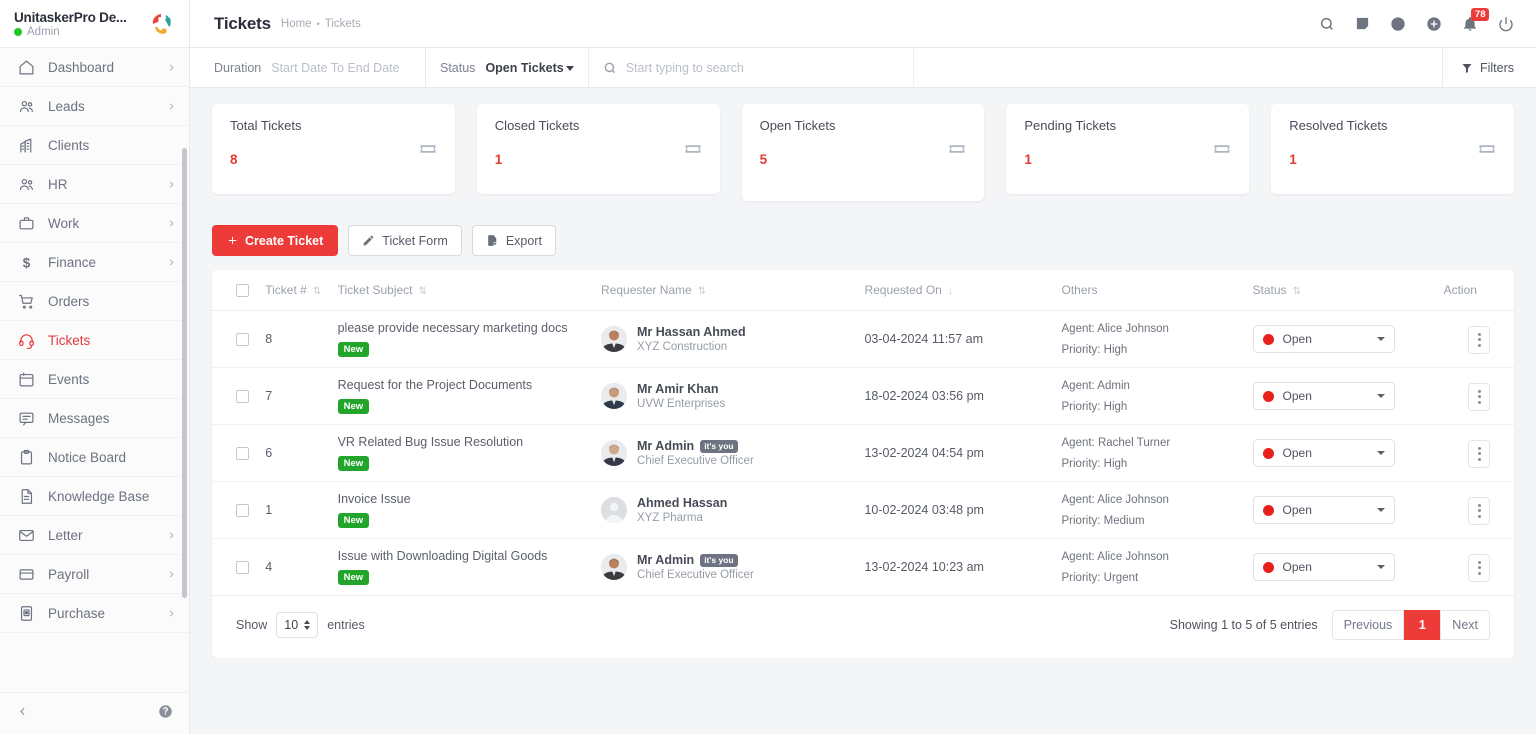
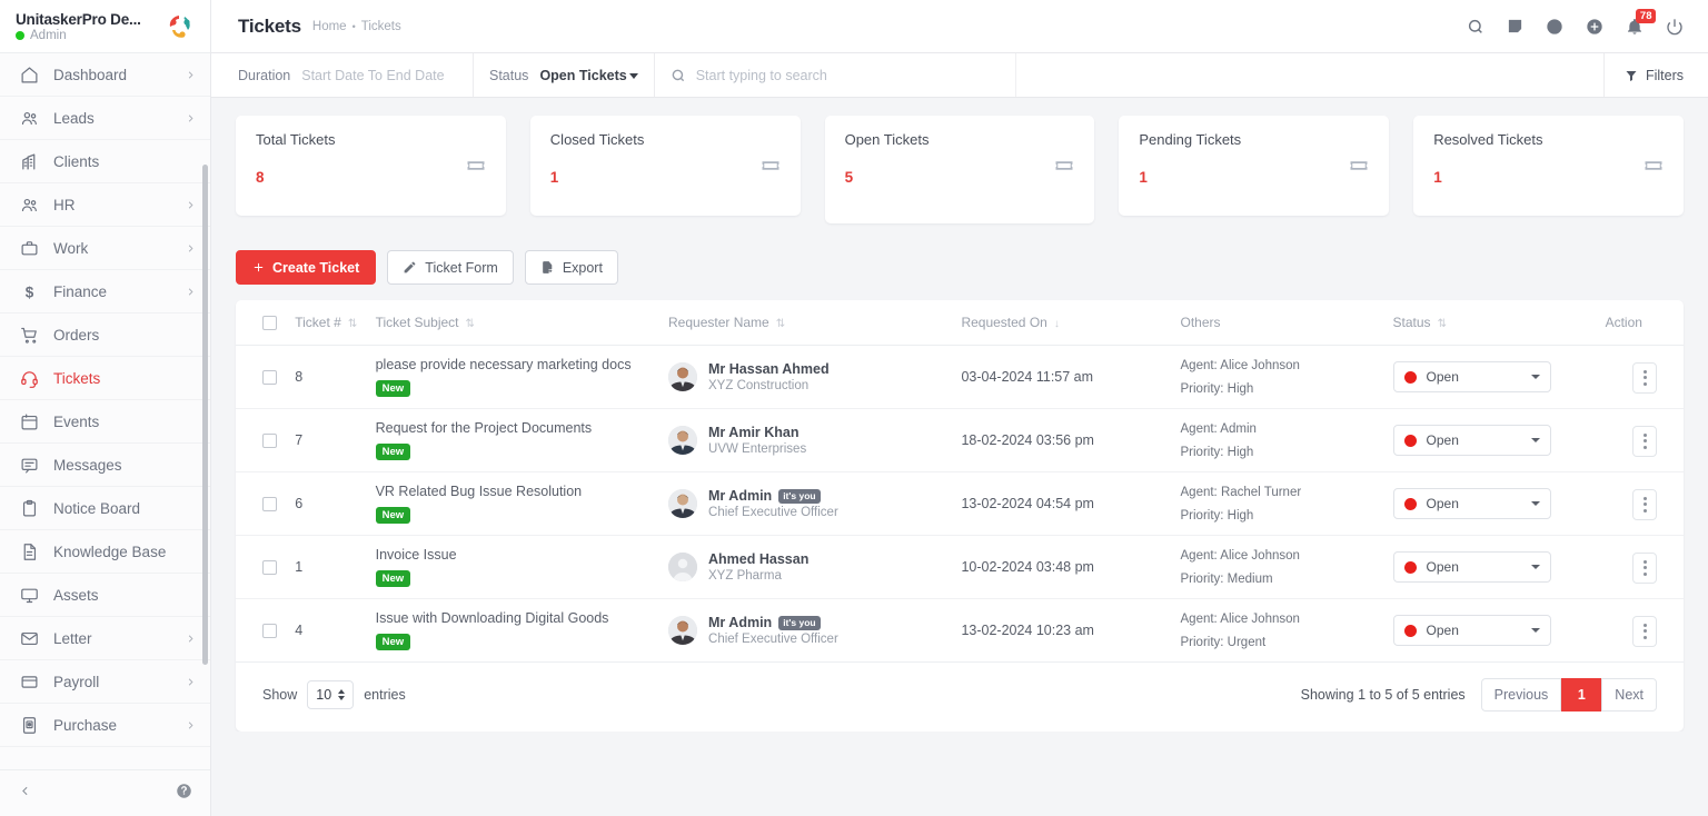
  UnitaskerPro De...
  Admin
  Dashboard
  Leads
  Clients
  HR
  Work
  $
  Finance
  Orders
  Tickets
  Events
  Messages
  Notice Board
  Knowledge Base
+ Assets
  Letter
  Payroll
  Purchase
  Tickets
  Home
  •
  Tickets
  78
  Duration
  Start Date To End Date
  Status
  Open Tickets
  Start typing to search
  Filters
  Total Tickets
  8
  Closed Tickets
  1
  Open Tickets
  5
  Pending Tickets
  1
  Resolved Tickets
  1
  Create Ticket
  Ticket Form
  Export
  	Ticket # ⇅	Ticket Subject ⇅	Requester Name ⇅	Requested On ↓	Others	Status ⇅	Action
  	8	please provide necessary marketing docsNew	Mr Hassan AhmedXYZ Construction	03-04-2024 11:57 am	Agent: Alice JohnsonPriority: High	Open
  	7	Request for the Project DocumentsNew	Mr Amir KhanUVW Enterprises	18-02-2024 03:56 pm	Agent: AdminPriority: High	Open
  	6	VR Related Bug Issue ResolutionNew	Mr Admin it's youChief Executive Officer	13-02-2024 04:54 pm	Agent: Rachel TurnerPriority: High	Open
  	1	Invoice IssueNew	Ahmed HassanXYZ Pharma	10-02-2024 03:48 pm	Agent: Alice JohnsonPriority: Medium	Open
  	4	Issue with Downloading Digital GoodsNew	Mr Admin it's youChief Executive Officer	13-02-2024 10:23 am	Agent: Alice JohnsonPriority: Urgent	Open
  Show
  10
  entries
  Showing 1 to 5 of 5 entries
  Previous
  1
  Next
